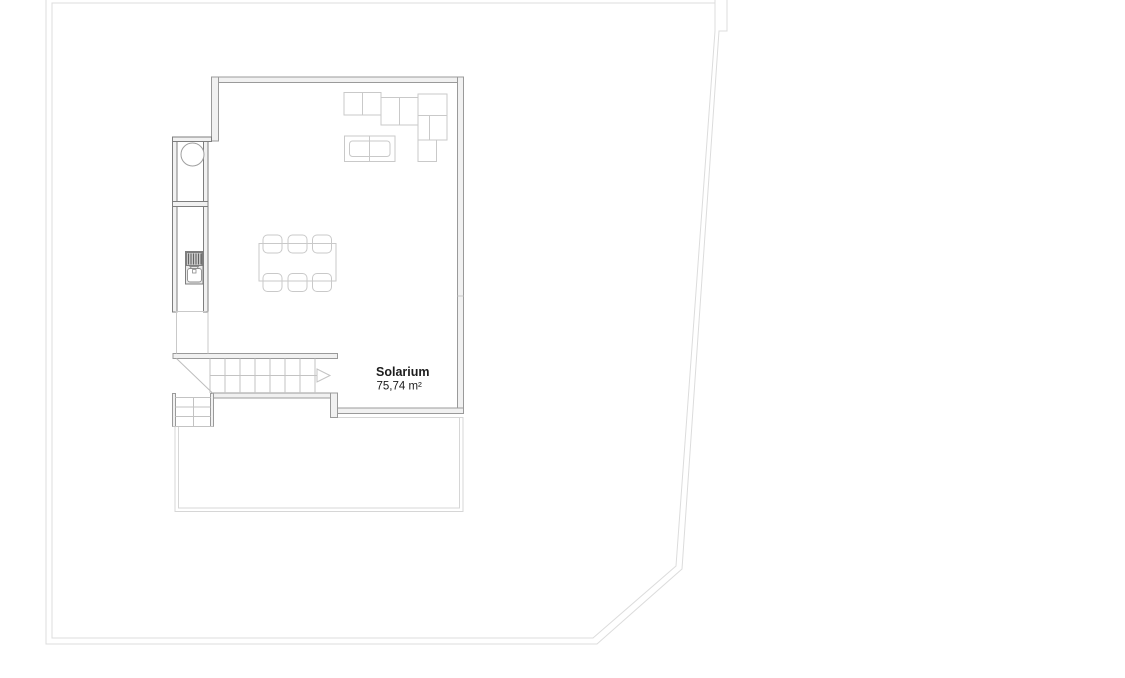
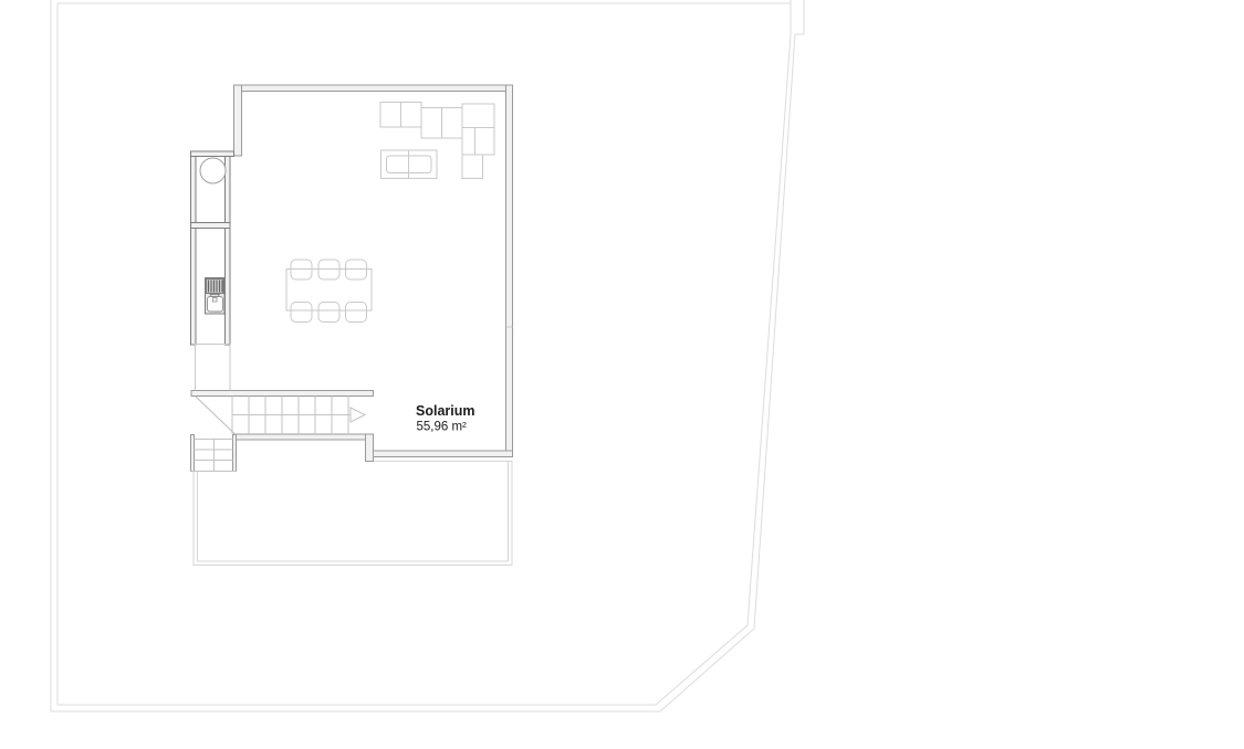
  Solarium
- 75,74 m²
+ 55,96 m²
